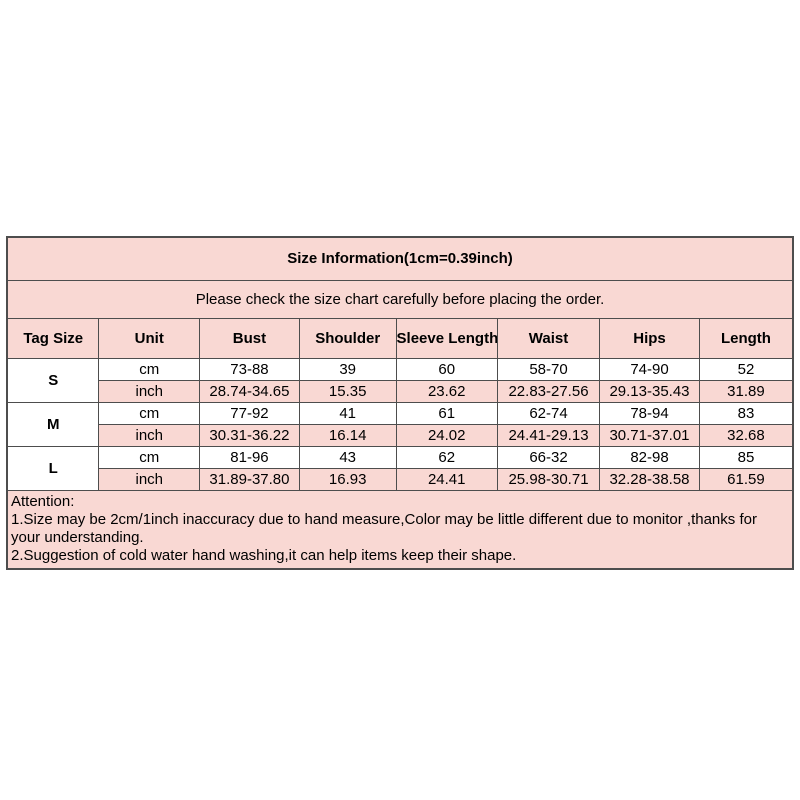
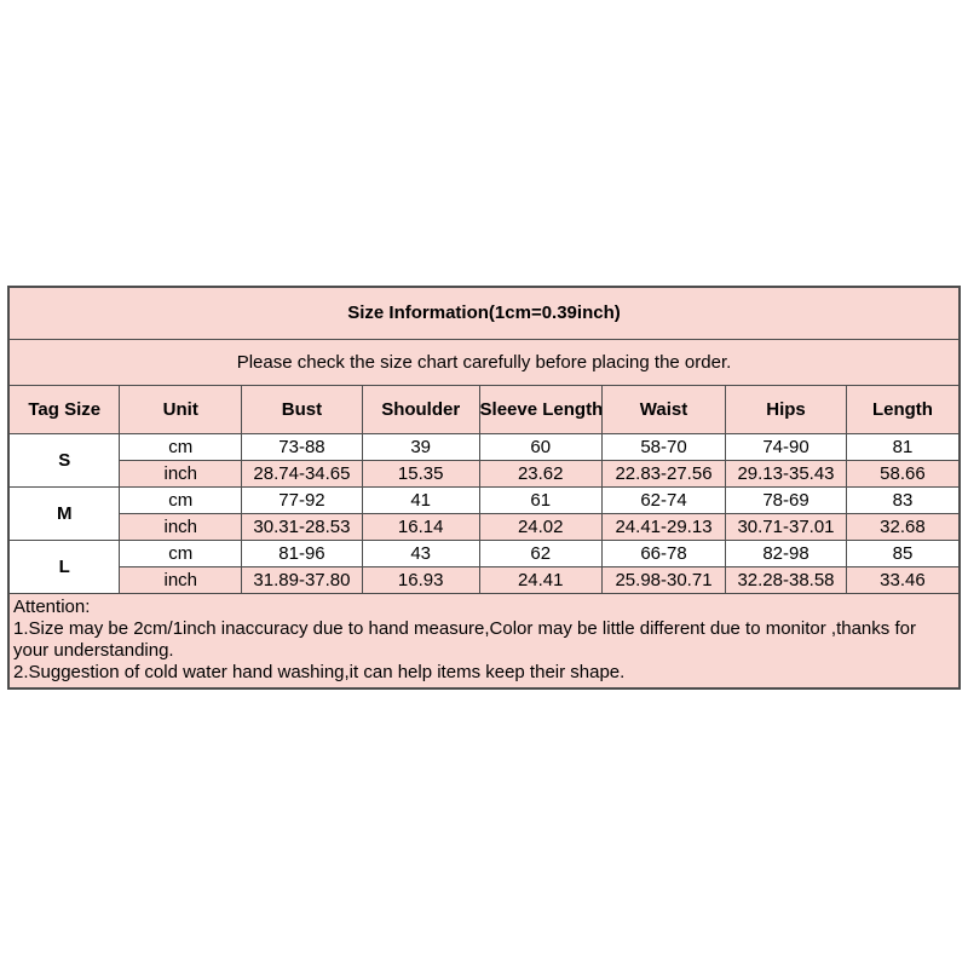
  Size Information(1cm=0.39inch)
  Please check the size chart carefully before placing the order.
  Tag Size	Unit	Bust	Shoulder	Sleeve Length	Waist	Hips	Length
- S	cm	73-88	39	60	58-70	74-90	52
+ S	cm	73-88	39	60	58-70	74-90	81
- inch	28.74-34.65	15.35	23.62	22.83-27.56	29.13-35.43	31.89
+ inch	28.74-34.65	15.35	23.62	22.83-27.56	29.13-35.43	58.66
- M	cm	77-92	41	61	62-74	78-94	83
+ M	cm	77-92	41	61	62-74	78-69	83
- inch	30.31-36.22	16.14	24.02	24.41-29.13	30.71-37.01	32.68
+ inch	30.31-28.53	16.14	24.02	24.41-29.13	30.71-37.01	32.68
- L	cm	81-96	43	62	66-32	82-98	85
+ L	cm	81-96	43	62	66-78	82-98	85
- inch	31.89-37.80	16.93	24.41	25.98-30.71	32.28-38.58	61.59
+ inch	31.89-37.80	16.93	24.41	25.98-30.71	32.28-38.58	33.46
  Attention: 1.Size may be 2cm/1inch inaccuracy due to hand measure,Color may be little different due to monitor ,thanks for your understanding. 2.Suggestion of cold water hand washing,it can help items keep their shape.
